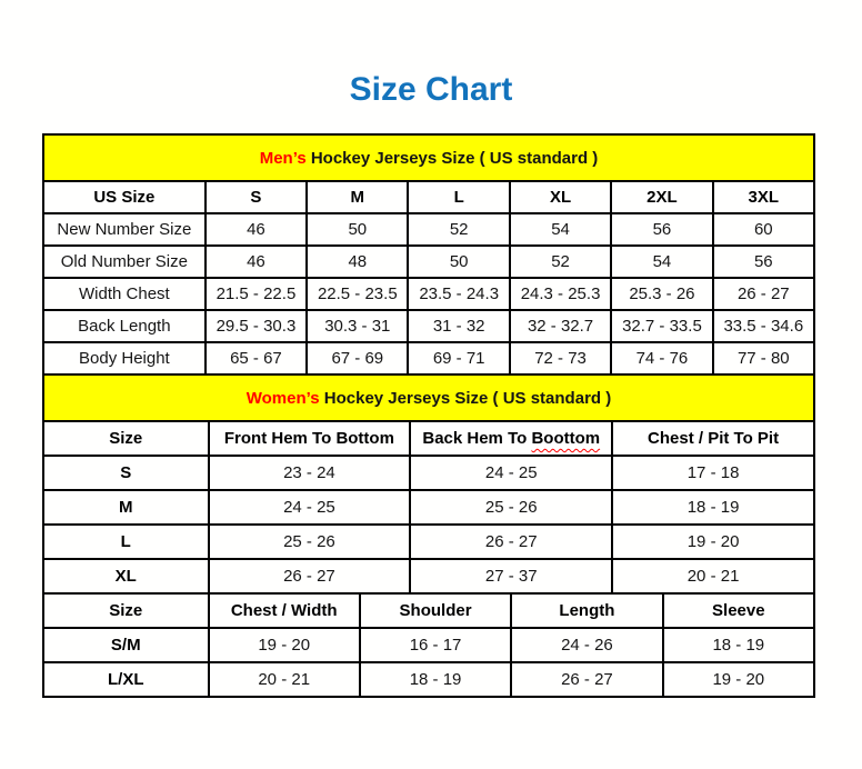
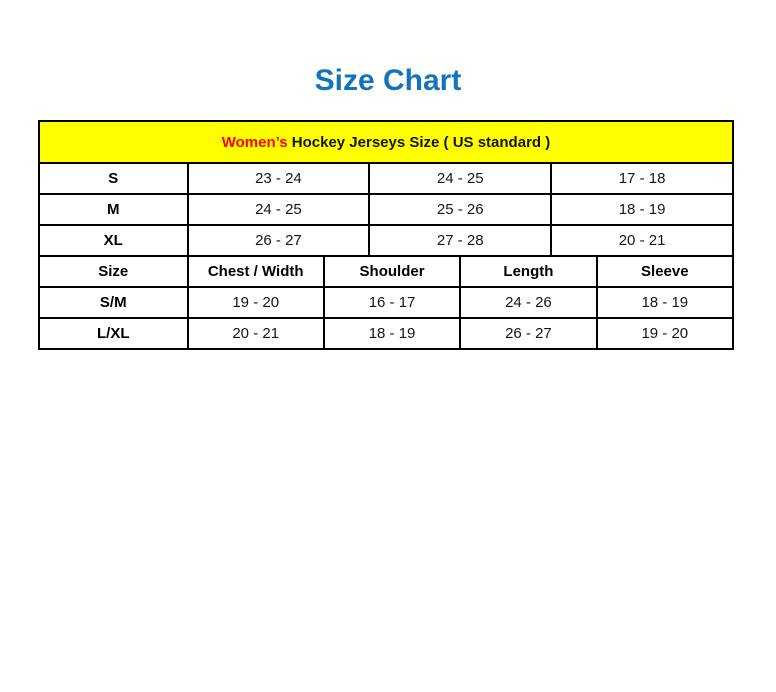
  Size Chart
- Men’s Hockey Jerseys Size ( US standard )
- US Size	S	M	L	XL	2XL	3XL
- New Number Size	46	50	52	54	56	60
- Old Number Size	46	48	50	52	54	56
- Width Chest	21.5 - 22.5	22.5 - 23.5	23.5 - 24.3	24.3 - 25.3	25.3 - 26	26 - 27
- Back Length	29.5 - 30.3	30.3 - 31	31 - 32	32 - 32.7	32.7 - 33.5	33.5 - 34.6
- Body Height	65 - 67	67 - 69	69 - 71	72 - 73	74 - 76	77 - 80
  Women’s Hockey Jerseys Size ( US standard )
- Size	Front Hem To Bottom	Back Hem To Boottom	Chest / Pit To Pit
  S	23 - 24	24 - 25	17 - 18
  M	24 - 25	25 - 26	18 - 19
- L	25 - 26	26 - 27	19 - 20
- XL	26 - 27	27 - 37	20 - 21
+ XL	26 - 27	27 - 28	20 - 21
  Size	Chest / Width	Shoulder	Length	Sleeve
  S/M	19 - 20	16 - 17	24 - 26	18 - 19
  L/XL	20 - 21	18 - 19	26 - 27	19 - 20
